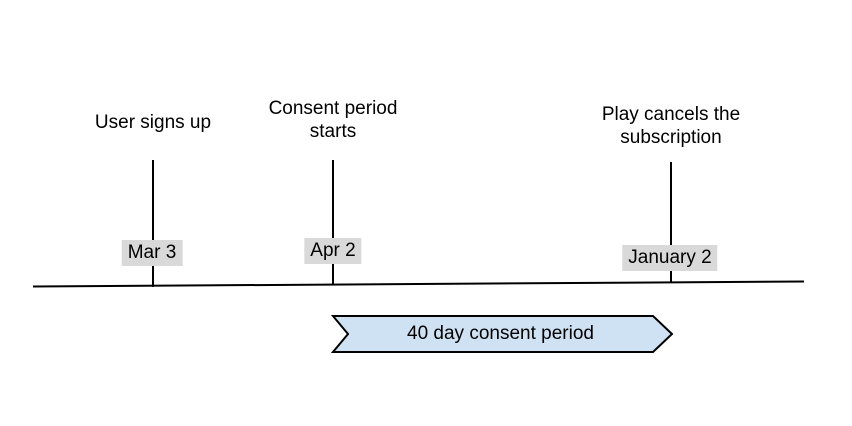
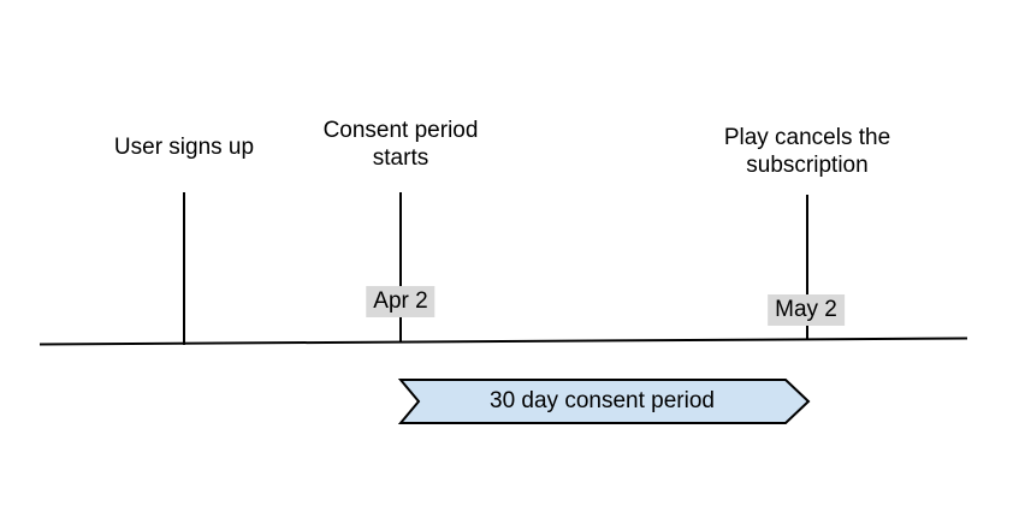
  User signs up
  Consent period
  starts
  Play cancels the
  subscription
- Mar 3
  Apr 2
- January 2
+ May 2
- 40 day consent period
+ 30 day consent period
